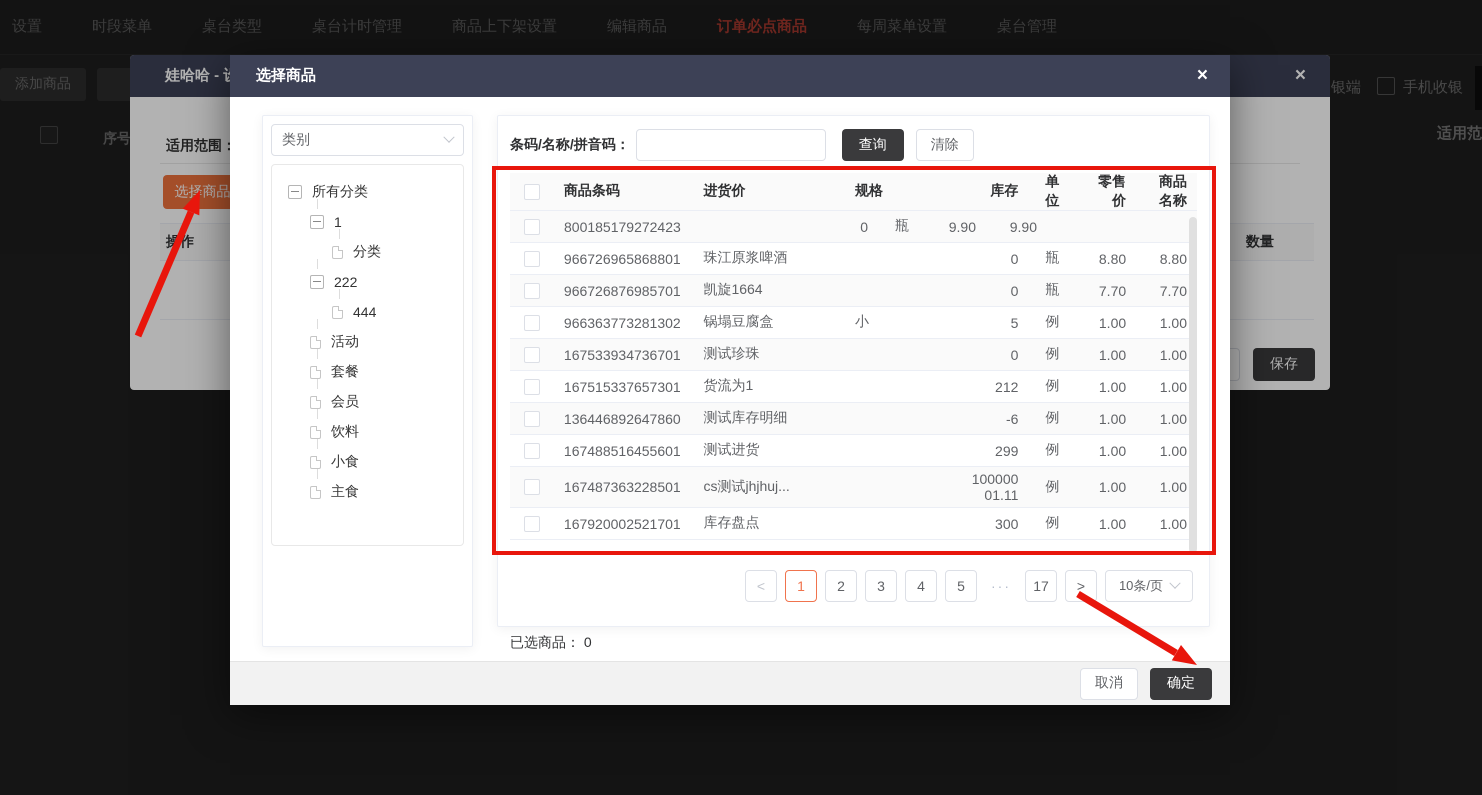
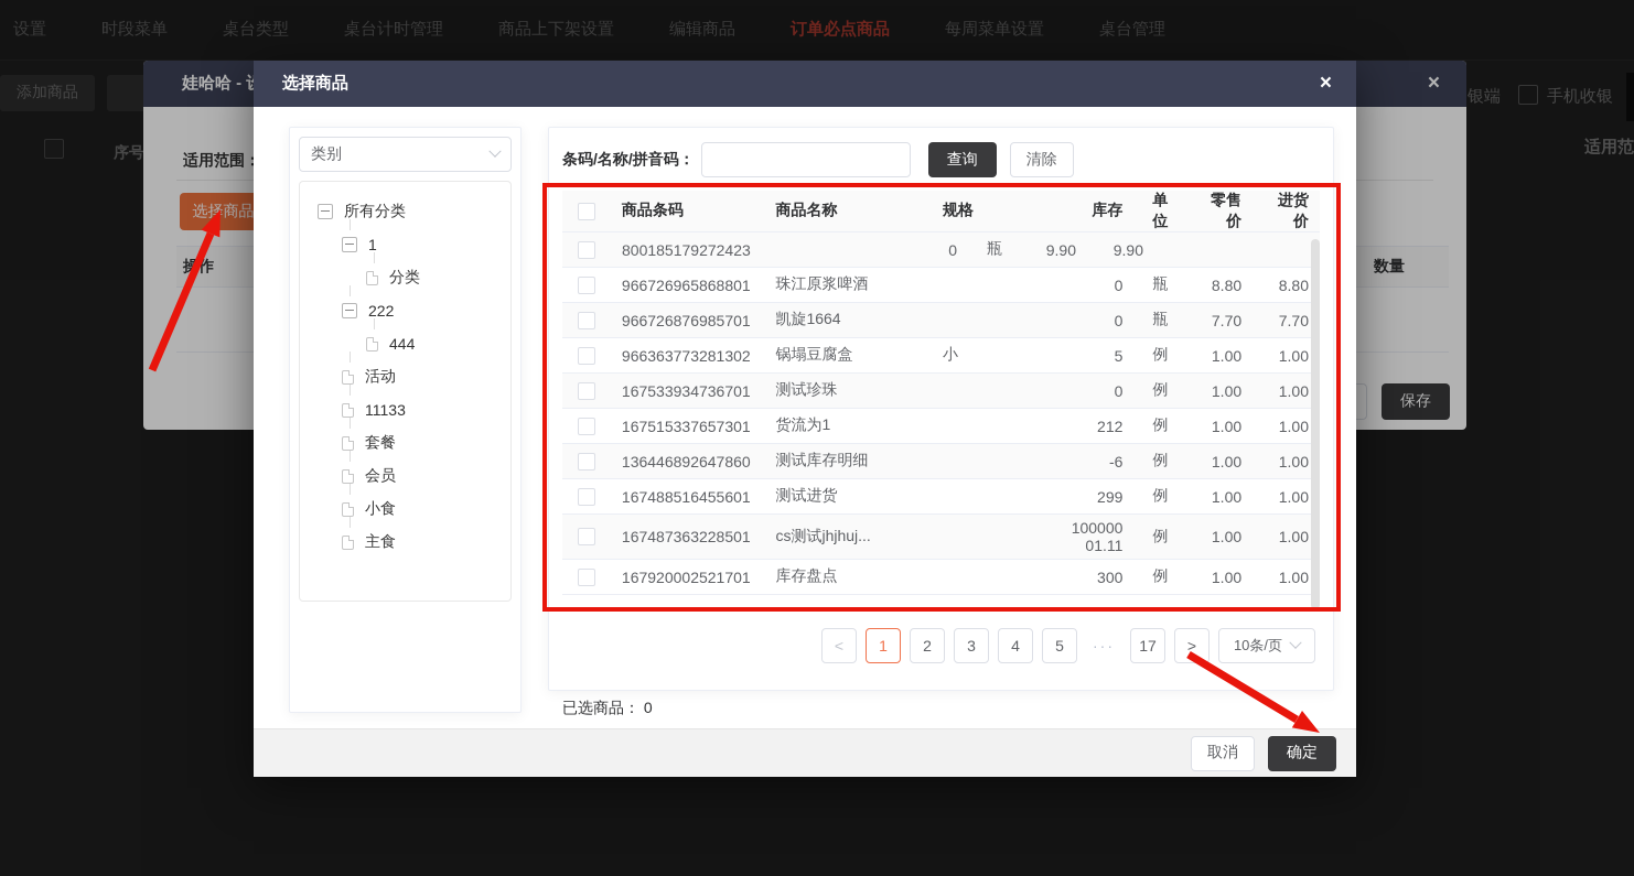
  设置
  时段菜单
  桌台类型
  桌台计时管理
  商品上下架设置
  编辑商品
  订单必点商品
  每周菜单设置
  桌台管理
  添加商品
  序号
  银端
  手机收银
  适用范
  娃哈哈 -
  ×
  适用范围：
  选择商品
  操作
  数量
  保存
  选择商品
  ×
  类别
  所有分类
  1
  分类
  222
  444
  活动
+ 11133
  套餐
  会员
- 饮料
  小食
  主食
  条码/名称/拼音码：
  查询
  清除
  商品条码
- 进货价
+ 商品名称
  规格
  库存
  单位
  零售价
- 商品名称
+ 进货价
  800185179272423
  0
  瓶
  9.90
  9.90
  966726965868801
  珠江原浆啤酒
  0
  瓶
  8.80
  8.80
  966726876985701
  凯旋1664
  0
  瓶
  7.70
  7.70
  966363773281302
  锅塌豆腐盒
  小
  5
  例
  1.00
  1.00
  167533934736701
  测试珍珠
  0
  例
  1.00
  1.00
  167515337657301
  货流为1
  212
  例
  1.00
  1.00
  136446892647860
  测试库存明细
  -6
  例
  1.00
  1.00
  167488516455601
  测试进货
  299
  例
  1.00
  1.00
  167487363228501
  cs测试jhjhuj...
  10000001.11
  例
  1.00
  1.00
  167920002521701
  库存盘点
  300
  例
  1.00
  1.00
  <
  1
  2
  3
  4
  5
  ···
  17
  >
  10条/页
  已选商品： 0
  取消
  确定
